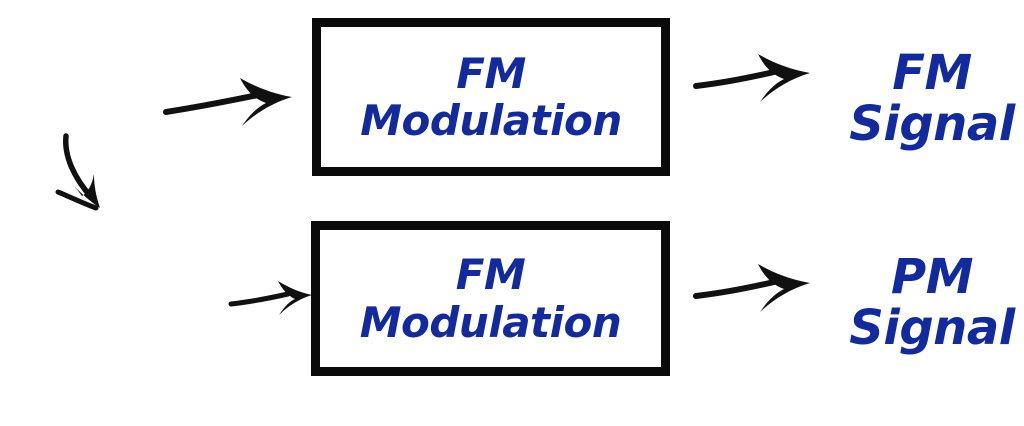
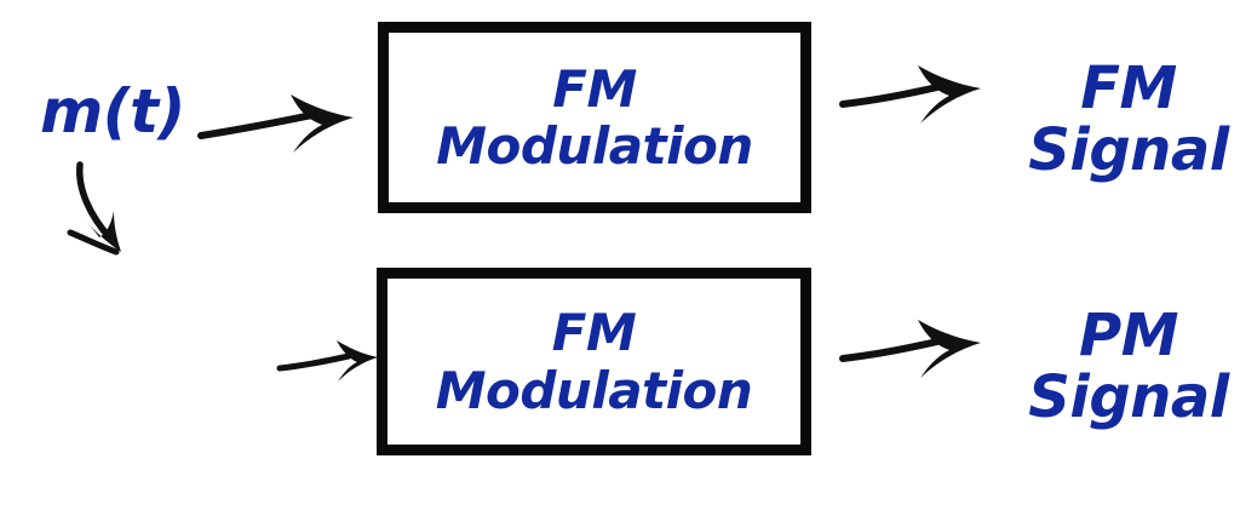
+ m(t)
  FM
  Modulation
  FM
  Signal
  FM
  Modulation
  PM
  Signal
